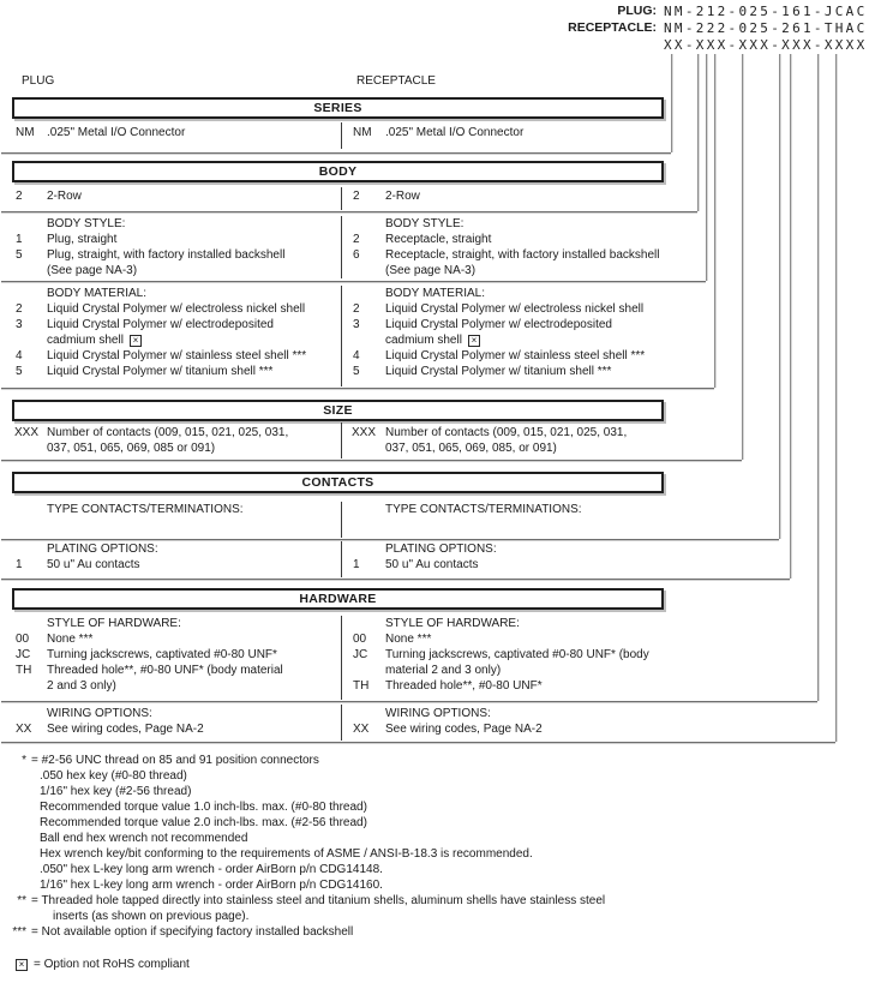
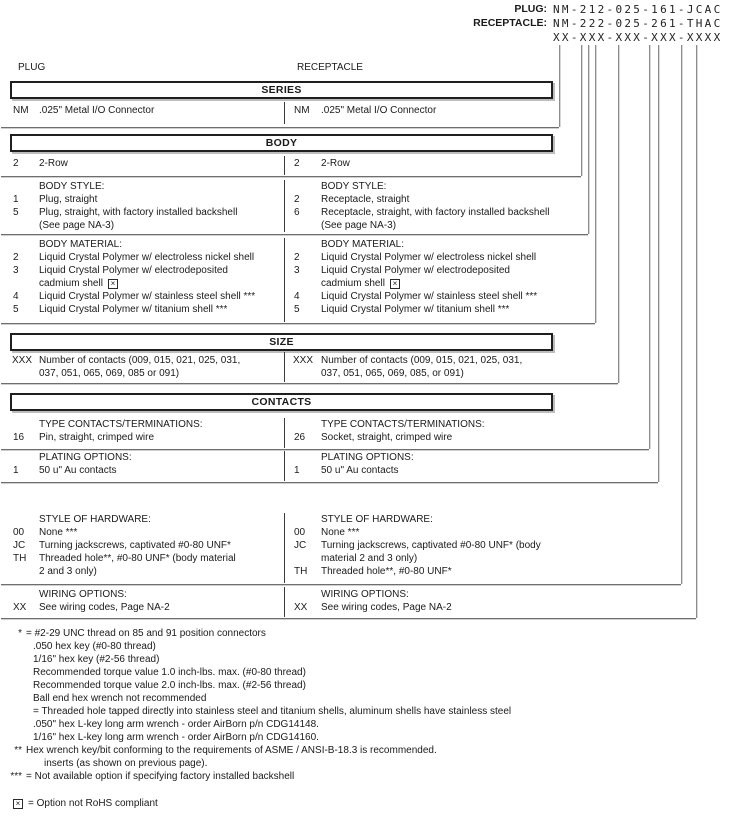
  PLUG:
  NM-212-025-161-JCAC
  RECEPTACLE:
  NM-222-025-261-THAC
  XX-XXX-XXX-XXX-XXXX
  PLUG
  RECEPTACLE
  SERIES
  NM
  .025" Metal I/O Connector
  NM
  .025" Metal I/O Connector
  BODY
  2
  2-Row
  2
  2-Row
  BODY STYLE:
  BODY STYLE:
  1
  Plug, straight
  2
  Receptacle, straight
  5
  Plug, straight, with factory installed backshell
  6
  Receptacle, straight, with factory installed backshell
  (See page NA-3)
  (See page NA-3)
  BODY MATERIAL:
  BODY MATERIAL:
  2
  Liquid Crystal Polymer w/ electroless nickel shell
  2
  Liquid Crystal Polymer w/ electroless nickel shell
  3
  Liquid Crystal Polymer w/ electrodeposited
  3
  Liquid Crystal Polymer w/ electrodeposited
  cadmium shell
  ×
  cadmium shell
  ×
  4
  Liquid Crystal Polymer w/ stainless steel shell ***
  4
  Liquid Crystal Polymer w/ stainless steel shell ***
  5
  Liquid Crystal Polymer w/ titanium shell ***
  5
  Liquid Crystal Polymer w/ titanium shell ***
  SIZE
  XXX
  Number of contacts (009, 015, 021, 025, 031,
  XXX
  Number of contacts (009, 015, 021, 025, 031,
  037, 051, 065, 069, 085 or 091)
  037, 051, 065, 069, 085, or 091)
  CONTACTS
  TYPE CONTACTS/TERMINATIONS:
  TYPE CONTACTS/TERMINATIONS:
+ 16
+ Pin, straight, crimped wire
+ 26
+ Socket, straight, crimped wire
  PLATING OPTIONS:
  PLATING OPTIONS:
  1
  50 u" Au contacts
  1
  50 u" Au contacts
- HARDWARE
  STYLE OF HARDWARE:
  STYLE OF HARDWARE:
  00
  None ***
  00
  None ***
  JC
  Turning jackscrews, captivated #0-80 UNF*
  JC
  Turning jackscrews, captivated #0-80 UNF* (body
  TH
  Threaded hole**, #0-80 UNF* (body material
  material 2 and 3 only)
  2 and 3 only)
  TH
  Threaded hole**, #0-80 UNF*
  WIRING OPTIONS:
  WIRING OPTIONS:
  XX
  See wiring codes, Page NA-2
  XX
  See wiring codes, Page NA-2
  *
- = #2-56 UNC thread on 85 and 91 position connectors
+ = #2-29 UNC thread on 85 and 91 position connectors
  .050 hex key (#0-80 thread)
  1/16" hex key (#2-56 thread)
  Recommended torque value 1.0 inch-lbs. max. (#0-80 thread)
  Recommended torque value 2.0 inch-lbs. max. (#2-56 thread)
  Ball end hex wrench not recommended
- Hex wrench key/bit conforming to the requirements of ASME / ANSI-B-18.3 is recommended.
+ = Threaded hole tapped directly into stainless steel and titanium shells, aluminum shells have stainless steel
  .050" hex L-key long arm wrench - order AirBorn p/n CDG14148.
  1/16" hex L-key long arm wrench - order AirBorn p/n CDG14160.
  **
- = Threaded hole tapped directly into stainless steel and titanium shells, aluminum shells have stainless steel
+ Hex wrench key/bit conforming to the requirements of ASME / ANSI-B-18.3 is recommended.
  inserts (as shown on previous page).
  ***
  = Not available option if specifying factory installed backshell
  ×
  = Option not RoHS compliant
